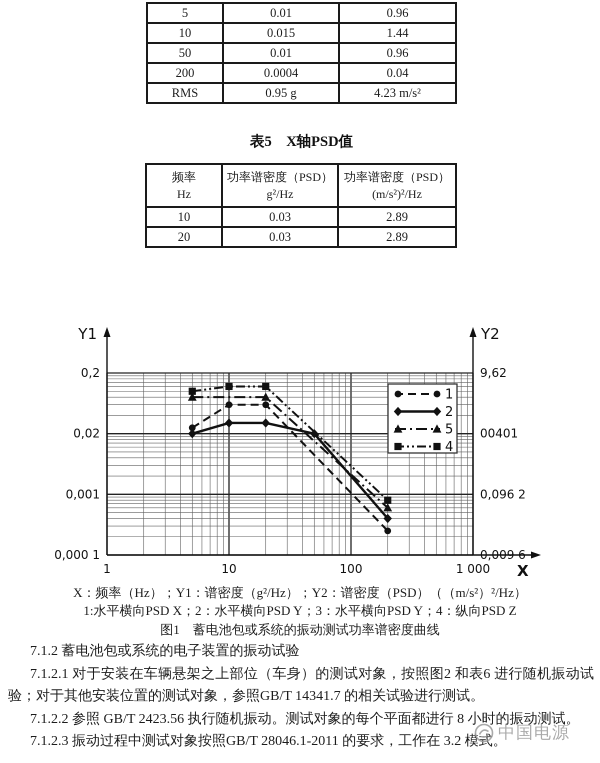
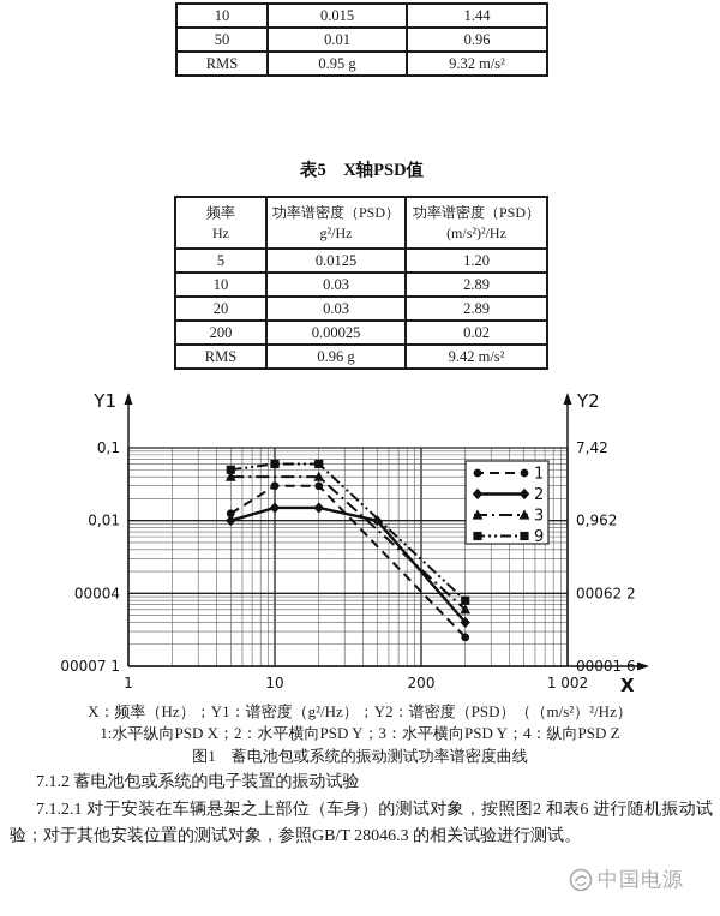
- 5	0.01	0.96
  10	0.015	1.44
  50	0.01	0.96
- 200	0.0004	0.04
- RMS	0.95 g	4.23 m/s²
+ RMS	0.95 g	9.32 m/s²
  表5 X轴PSD值
  频率 Hz	功率谱密度（PSD） g²/Hz	功率谱密度（PSD） (m/s²)²/Hz
+ 5	0.0125	1.20
  10	0.03	2.89
  20	0.03	2.89
+ 200	0.00025	0.02
+ RMS	0.96 g	9.42 m/s²
  Y1
  Y2
  X
- 0,2
+ 0,1
- 9,62
+ 7,42
- 0,02
+ 0,01
- 00401
+ 0,962
- 0,001
+ 00004
- 0,096 2
+ 00062 2
- 0,000 1
+ 00007 1
- 0,009 6
+ 00001 6
  1
  10
- 100
+ 200
- 1 000
+ 1 002
  1
  2
- 5
+ 3
- 4
+ 9
  X：频率（Hz）；Y1：谱密度（g²/Hz）；Y2：谱密度（PSD）（（m/s²）²/Hz）
- 1:水平横向PSD X；2：水平横向PSD Y；3：水平横向PSD Y；4：纵向PSD Z
+ 1:水平纵向PSD X；2：水平横向PSD Y；3：水平横向PSD Y；4：纵向PSD Z
  图1 蓄电池包或系统的振动测试功率谱密度曲线
  7.1.2 蓄电池包或系统的电子装置的振动试验
- 7.1.2.1 对于安装在车辆悬架之上部位（车身）的测试对象，按照图2 和表6 进行随机振动试验；对于其他安装位置的测试对象，参照GB/T 14341.7 的相关试验进行测试。
+ 7.1.2.1 对于安装在车辆悬架之上部位（车身）的测试对象，按照图2 和表6 进行随机振动试验；对于其他安装位置的测试对象，参照GB/T 28046.3 的相关试验进行测试。
- 7.1.2.2 参照 GB/T 2423.56 执行随机振动。测试对象的每个平面都进行 8 小时的振动测试。
- 7.1.2.3 振动过程中测试对象按照GB/T 28046.1-2011 的要求，工作在 3.2 模式。
  中国电源
